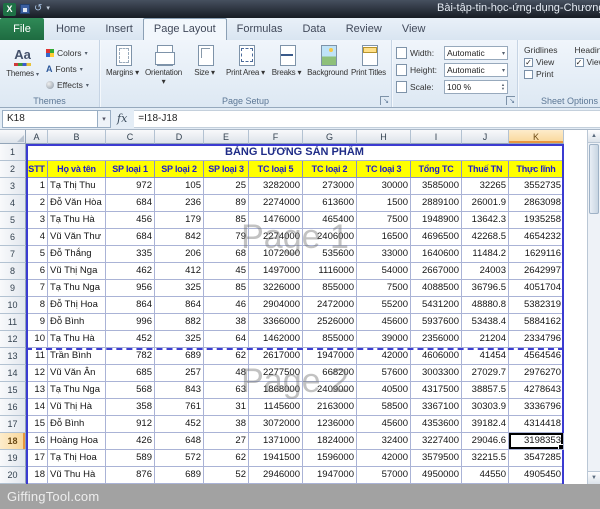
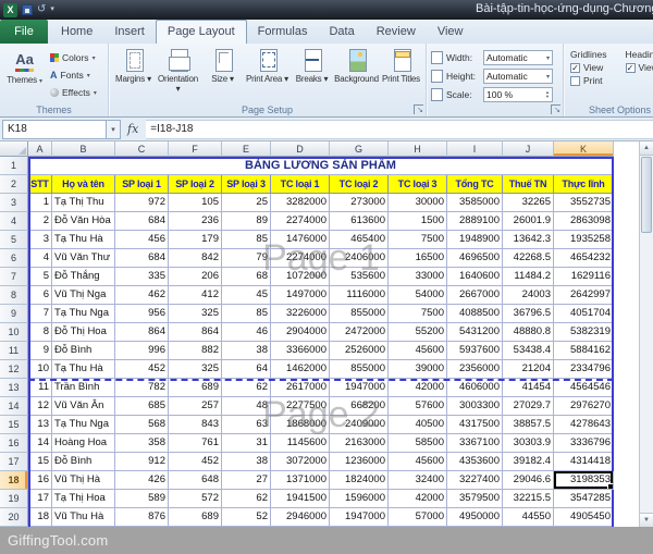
  X
  ↺
  Bài-tập-tin-học-ứng-dụng-Chươn
  File
  Home
  Insert
  Page Layout
  Formulas
  Data
  Review
  View
  Aa
  Themes
  Colors
  A
  Fonts
  Effects
  Themes
  Margins ▾
  Orientation ▾
  Size ▾
  Print Area ▾
  Breaks ▾
  Background
  Print Titles
  Page Setup
  Width:
  Automatic
  Height:
  Automatic
  Scale:
  100 %
  Gridlines
  ✓
  View
  Print
  Headin
  ✓
  Vie
  Sheet Options
  K18
  fx
  =I18-J18
  A
  B
  C
- D
+ F
  E
- F
+ D
  G
  H
  I
  J
  K
  1
  BẢNG LƯƠNG SẢN PHẨM
  2
  STT
  Họ và tên
  SP loại 1
  SP loại 2
  SP loại 3
- TC loại 5
+ TC loại 1
  TC loại 2
  TC loại 3
  Tổng TC
  Thuế TN
  Thực lĩnh
  3
  1
  Tạ Thị Thu
  972
  105
  25
  3282000
  273000
  30000
  3585000
  32265
  3552735
  4
  2
  Đỗ Văn Hòa
  684
  236
  89
  2274000
  613600
  1500
  2889100
  26001.9
  2863098
  5
  3
  Tạ Thu Hà
  456
  179
  85
  1476000
  465400
  7500
  1948900
  13642.3
  1935258
  6
  4
  Vũ Văn Thư
  684
  842
  79
  2274000
  2406000
  16500
  4696500
  42268.5
  4654232
  7
  5
  Đỗ Thắng
  335
  206
  68
  1072000
  535600
  33000
  1640600
  11484.2
  1629116
  8
  6
  Vũ Thị Nga
  462
  412
  45
  1497000
  1116000
  54000
  2667000
  24003
  2642997
  9
  7
  Tạ Thu Nga
  956
  325
  85
  3226000
  855000
  7500
  4088500
  36796.5
  4051704
  10
  8
  Đỗ Thị Hoa
  864
  864
  46
  2904000
  2472000
  55200
  5431200
  48880.8
  5382319
  11
  9
  Đỗ Bình
  996
  882
  38
  3366000
  2526000
  45600
  5937600
  53438.4
  5884162
  12
  10
  Tạ Thu Hà
  452
  325
  64
  1462000
  855000
  39000
  2356000
  21204
  2334796
  13
  11
  Trần Bình
  782
  689
  62
  2617000
  1947000
  42000
  4606000
  41454
  4564546
  14
  12
  Vũ Văn Ân
  685
  257
  48
  2277500
  668200
  57600
  3003300
  27029.7
  2976270
  15
  13
  Tạ Thu Nga
  568
  843
  63
  1868000
  2409000
  40500
  4317500
  38857.5
  4278643
  16
  14
- Vũ Thị Hà
+ Hoàng Hoa
  358
  761
  31
  1145600
  2163000
  58500
  3367100
  30303.9
  3336796
  17
  15
  Đỗ Bình
  912
  452
  38
  3072000
  1236000
  45600
  4353600
  39182.4
  4314418
  18
  16
- Hoàng Hoa
+ Vũ Thị Hà
  426
  648
  27
  1371000
  1824000
  32400
  3227400
  29046.6
  3198353
  19
  17
  Tạ Thị Hoa
  589
  572
  62
  1941500
  1596000
  42000
  3579500
  32215.5
  3547285
  20
  18
  Vũ Thu Hà
  876
  689
  52
  2946000
  1947000
  57000
  4950000
  44550
  4905450
  Page 1
  Page 2
  GiffingTool.com
